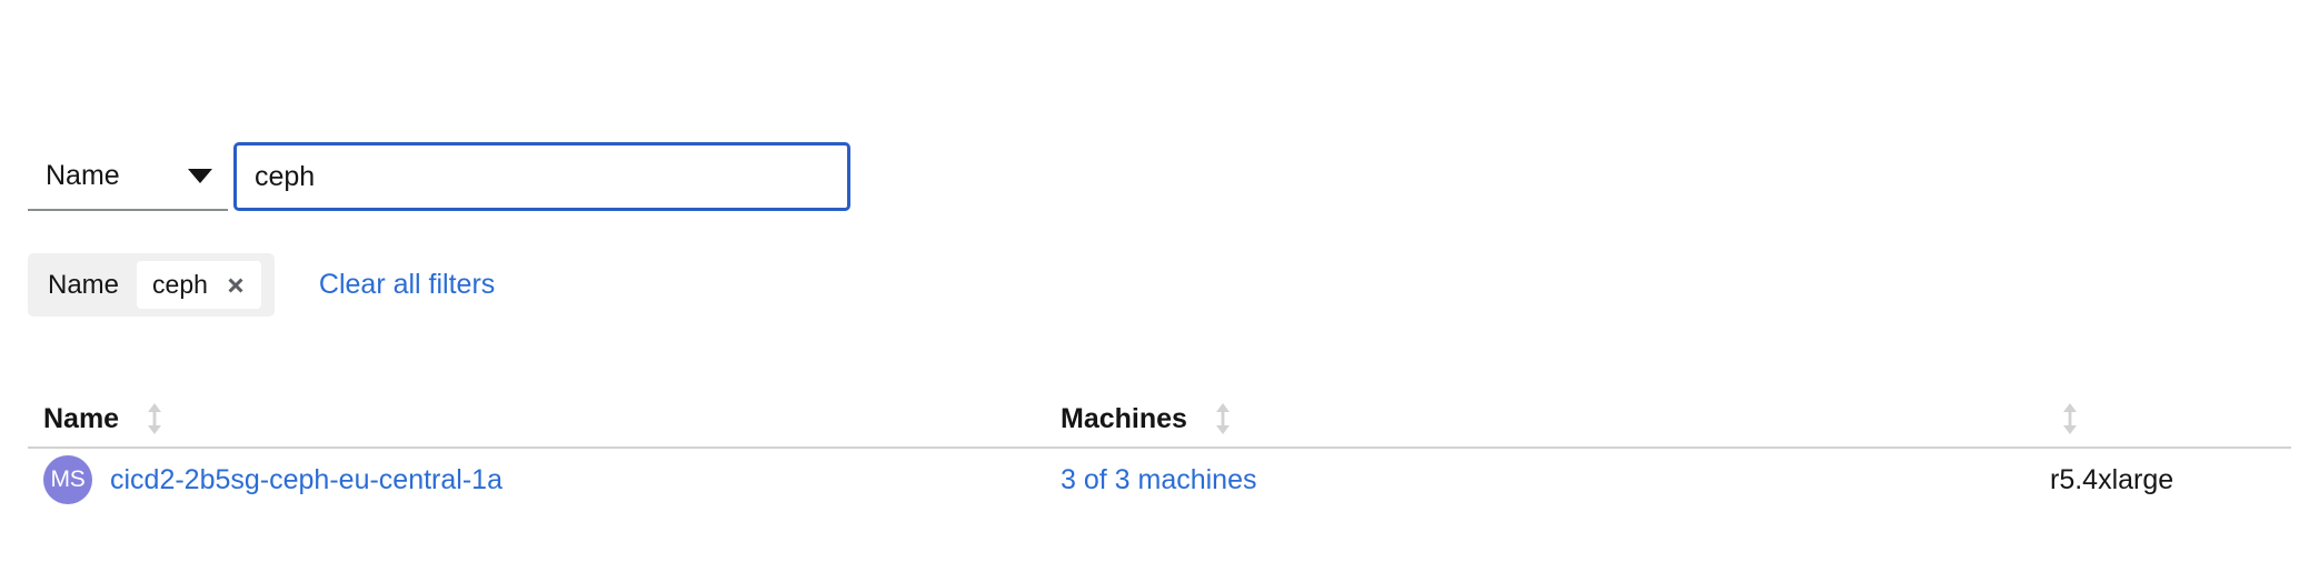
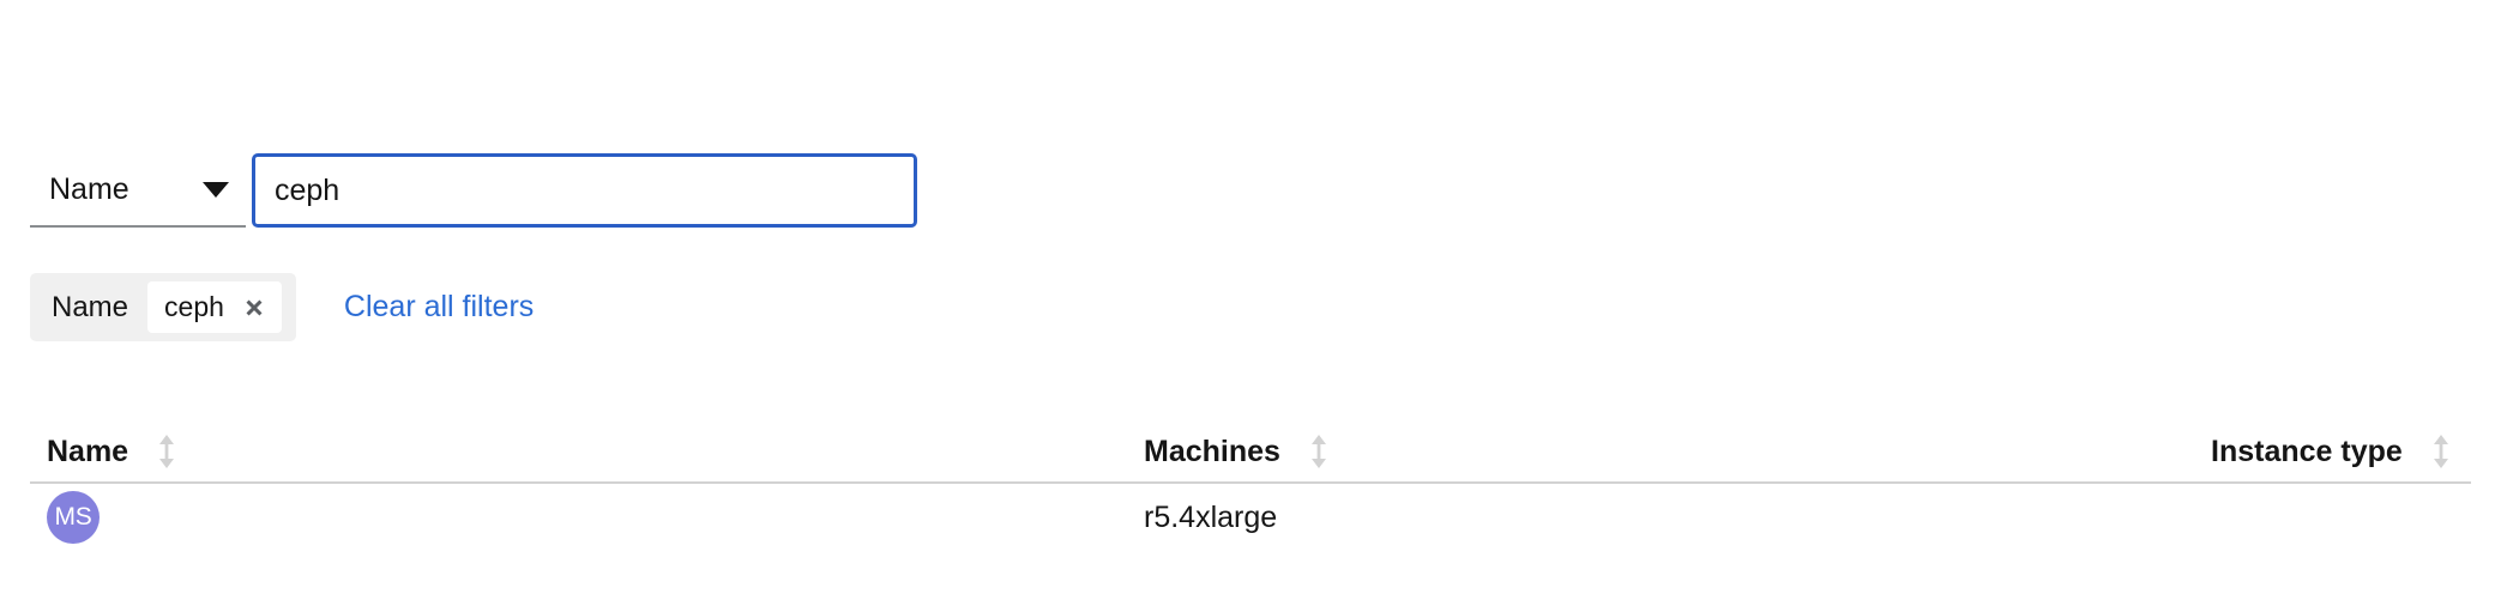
  Name
  ceph
  Name
  ceph
  Clear all filters
  Name
  Machines
+ Instance type
  MS
- cicd2-2b5sg-ceph-eu-central-1a
- 3 of 3 machines
  r5.4xlarge
